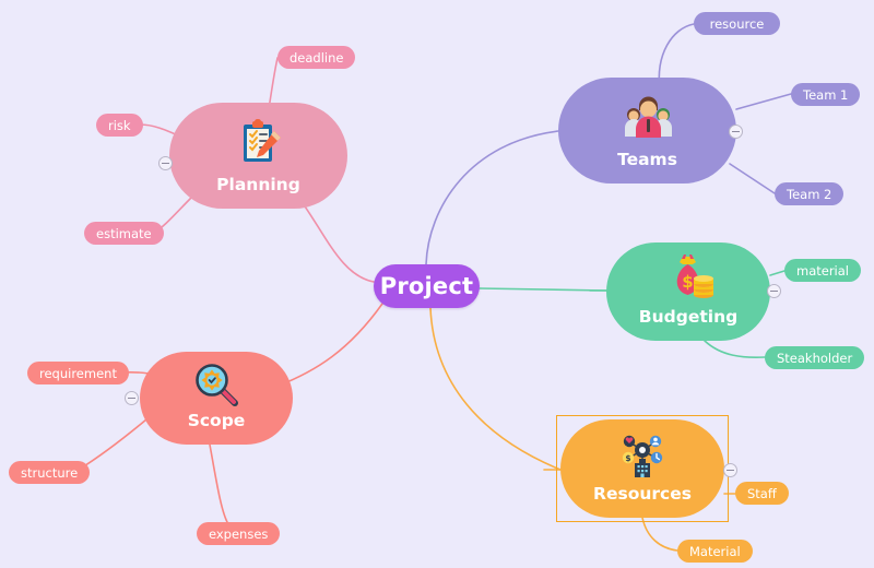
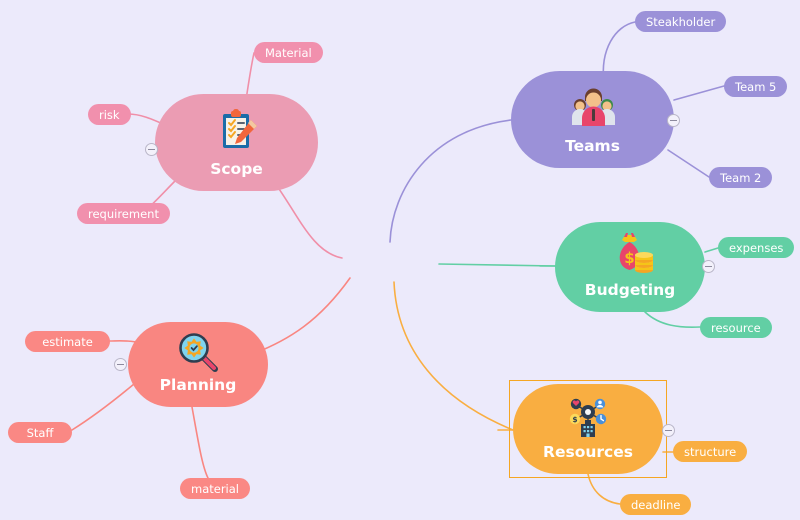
- Project
- Planning
+ Scope
- deadline
+ Material
  risk
- estimate
+ requirement
  Teams
- resource
+ Steakholder
- Team 1
+ Team 5
  Team 2
  $
  Budgeting
- material
+ expenses
- Steakholder
+ resource
  $
  Resources
- Staff
+ structure
- Material
+ deadline
- Scope
+ Planning
- requirement
+ estimate
- structure
+ Staff
- expenses
+ material
